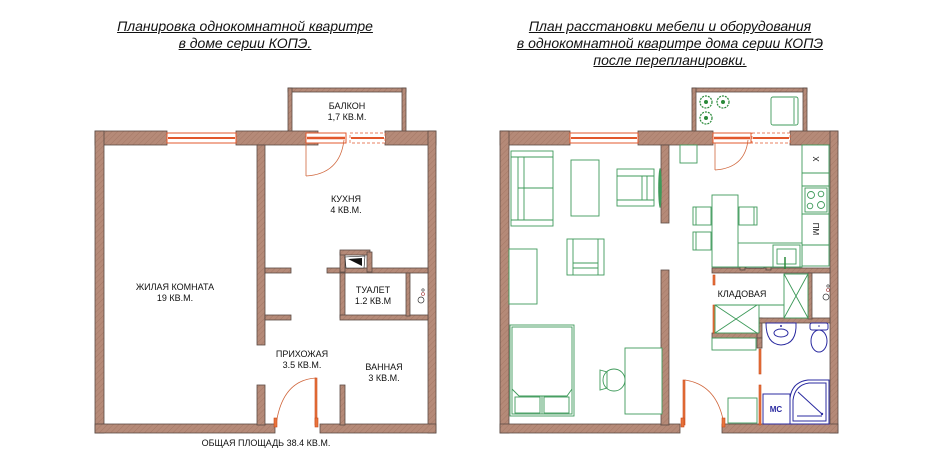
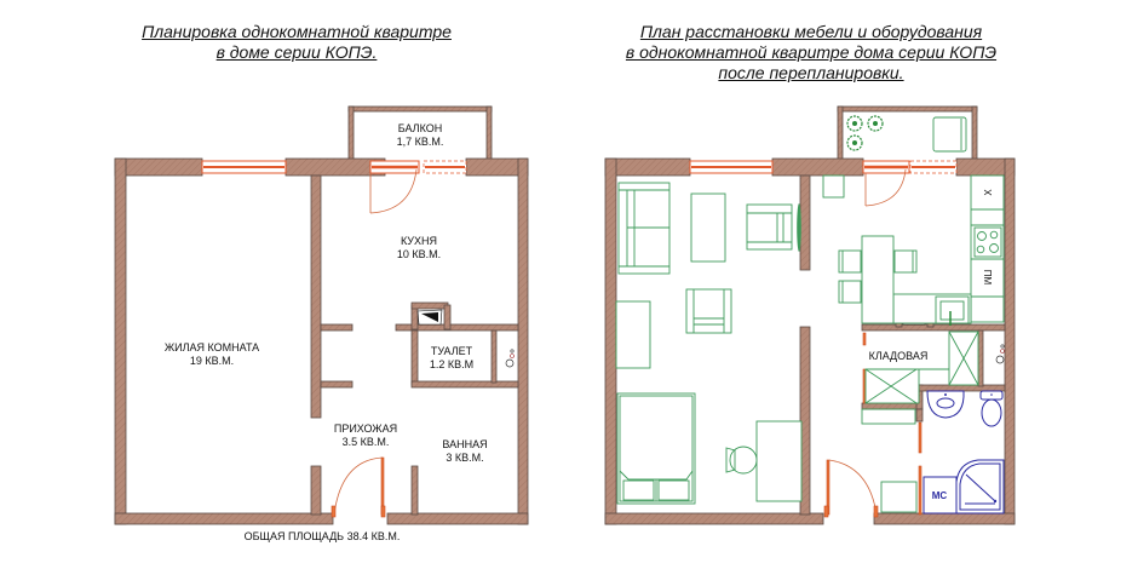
  Планировка однокомнатной кваритре
  в доме серии КОПЭ.
  План расстановки мебели и оборудования
  в однокомнатной кваритре дома серии КОПЭ
  после перепланировки.
  БАЛКОН
  1,7 КВ.М.
  КУХНЯ
- 4 КВ.М.
+ 10 КВ.М.
  ЖИЛАЯ КОМНАТА
  19 КВ.М.
  ТУАЛЕТ
  1.2 КВ.М
  ПРИХОЖАЯ
  3.5 КВ.М.
  ВАННАЯ
  3 КВ.М.
  ОБЩАЯ ПЛОЩАДЬ 38.4 КВ.М.
  КЛАДОВАЯ
  МС
